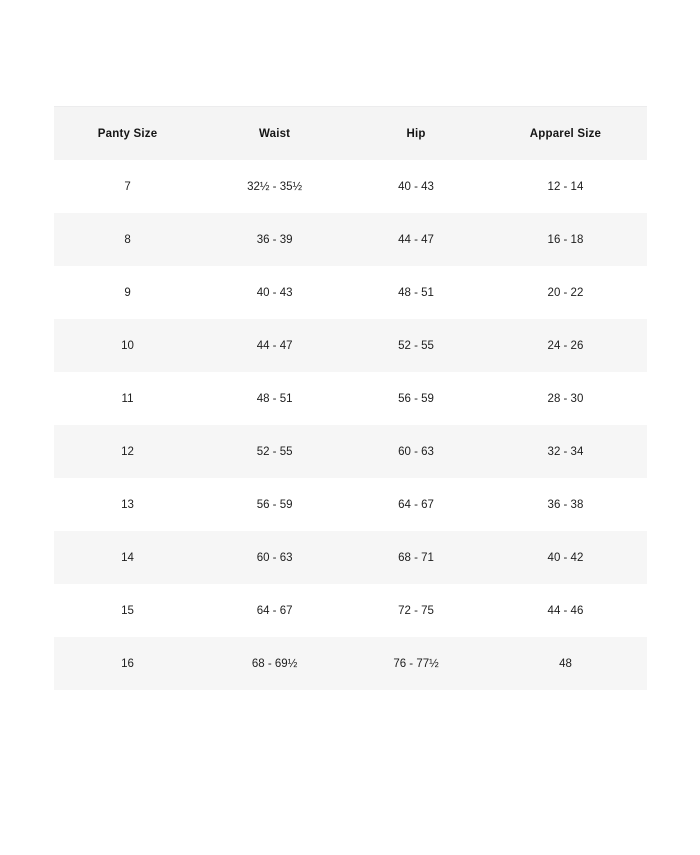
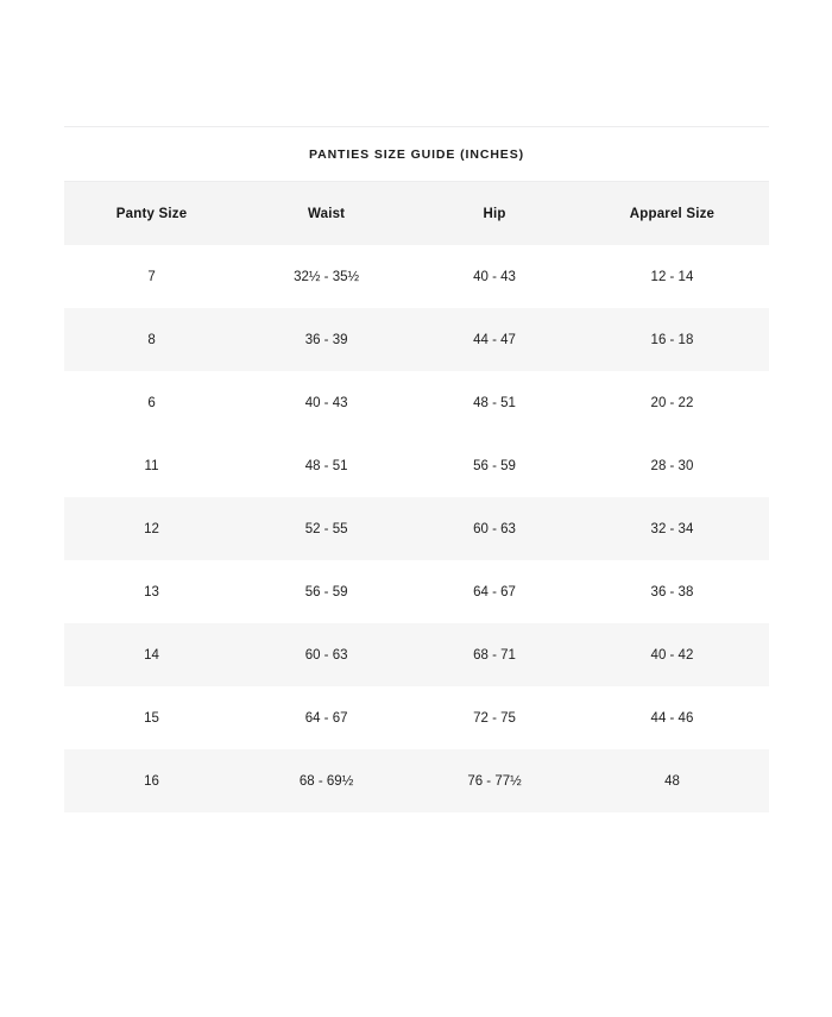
+ PANTIES SIZE GUIDE (INCHES)
  Panty Size	Waist	Hip	Apparel Size
  7	32½ - 35½	40 - 43	12 - 14
  8	36 - 39	44 - 47	16 - 18
- 9	40 - 43	48 - 51	20 - 22
+ 6	40 - 43	48 - 51	20 - 22
- 10	44 - 47	52 - 55	24 - 26
  11	48 - 51	56 - 59	28 - 30
  12	52 - 55	60 - 63	32 - 34
  13	56 - 59	64 - 67	36 - 38
  14	60 - 63	68 - 71	40 - 42
  15	64 - 67	72 - 75	44 - 46
  16	68 - 69½	76 - 77½	48
